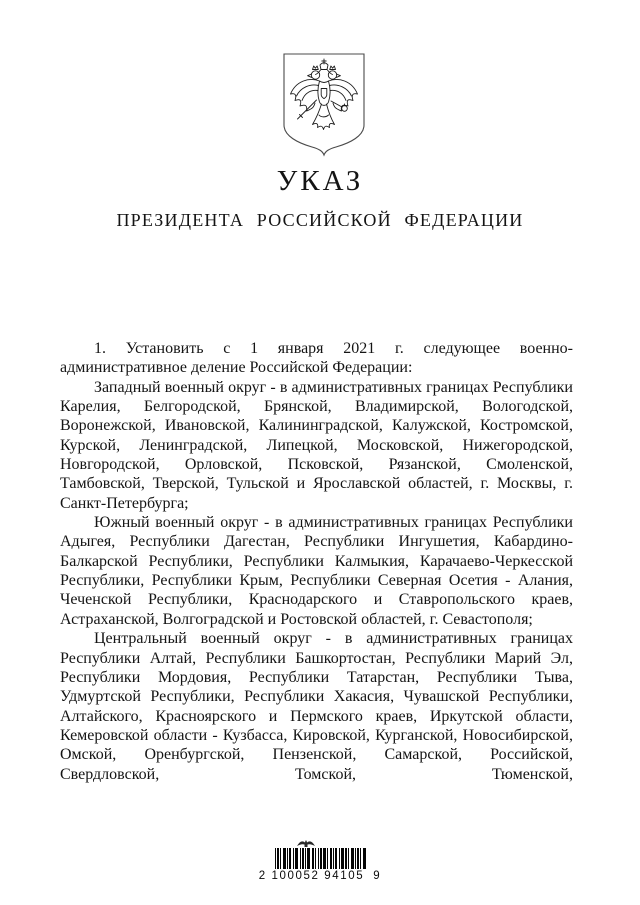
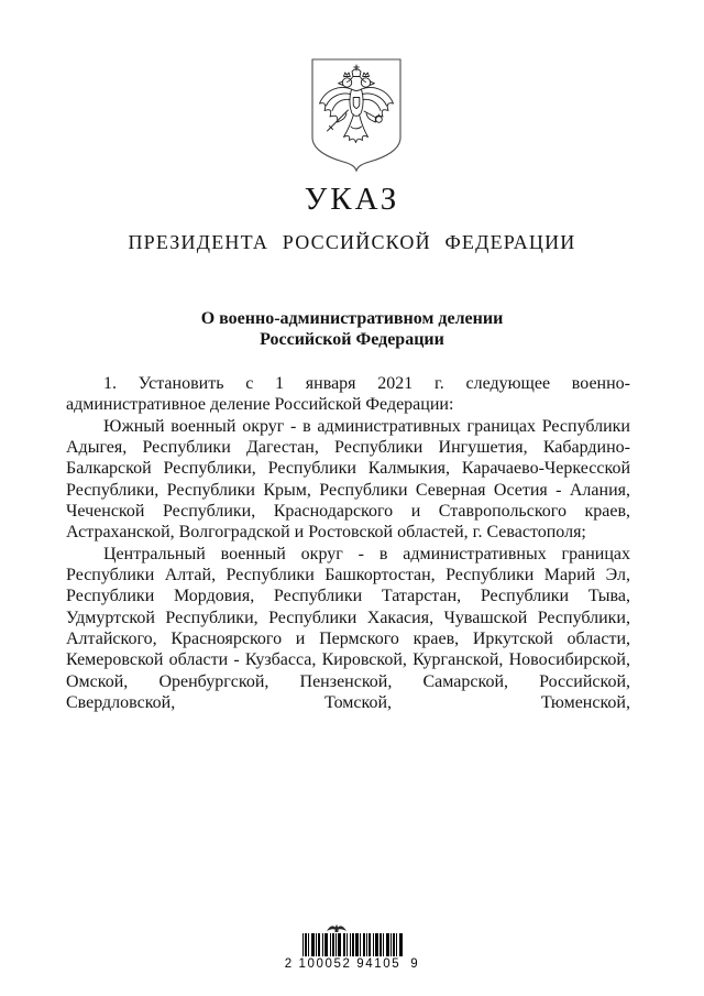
  УКАЗ
  ПРЕЗИДЕНТА РОССИЙСКОЙ ФЕДЕРАЦИИ
+ О военно-административном делении
+ Российской Федерации
  1. Установить с 1 января 2021 г. следующее военно-административное деление Российской Федерации:
- Западный военный округ - в административных границах Республики Карелия, Белгородской, Брянской, Владимирской, Вологодской, Воронежской, Ивановской, Калининградской, Калужской, Костромской, Курской, Ленинградской, Липецкой, Московской, Нижегородской, Новгородской, Орловской, Псковской, Рязанской, Смоленской, Тамбовской, Тверской, Тульской и Ярославской областей, г. Москвы, г. Санкт-Петербурга;
  Южный военный округ - в административных границах Республики Адыгея, Республики Дагестан, Республики Ингушетия, Кабардино-Балкарской Республики, Республики Калмыкия, Карачаево-Черкесской Республики, Республики Крым, Республики Северная Осетия - Алания, Чеченской Республики, Краснодарского и Ставропольского краев, Астраханской, Волгоградской и Ростовской областей, г. Севастополя;
  Центральный военный округ - в административных границах Республики Алтай, Республики Башкортостан, Республики Марий Эл, Республики Мордовия, Республики Татарстан, Республики Тыва, Удмуртской Республики, Республики Хакасия, Чувашской Республики, Алтайского, Красноярского и Пермского краев, Иркутской области, Кемеровской области - Кузбасса, Кировской, Курганской, Новосибирской, Омской, Оренбургской, Пензенской, Самарской, Российской, Свердловской, Томской, Тюменской,
  2 100052 94105 9
